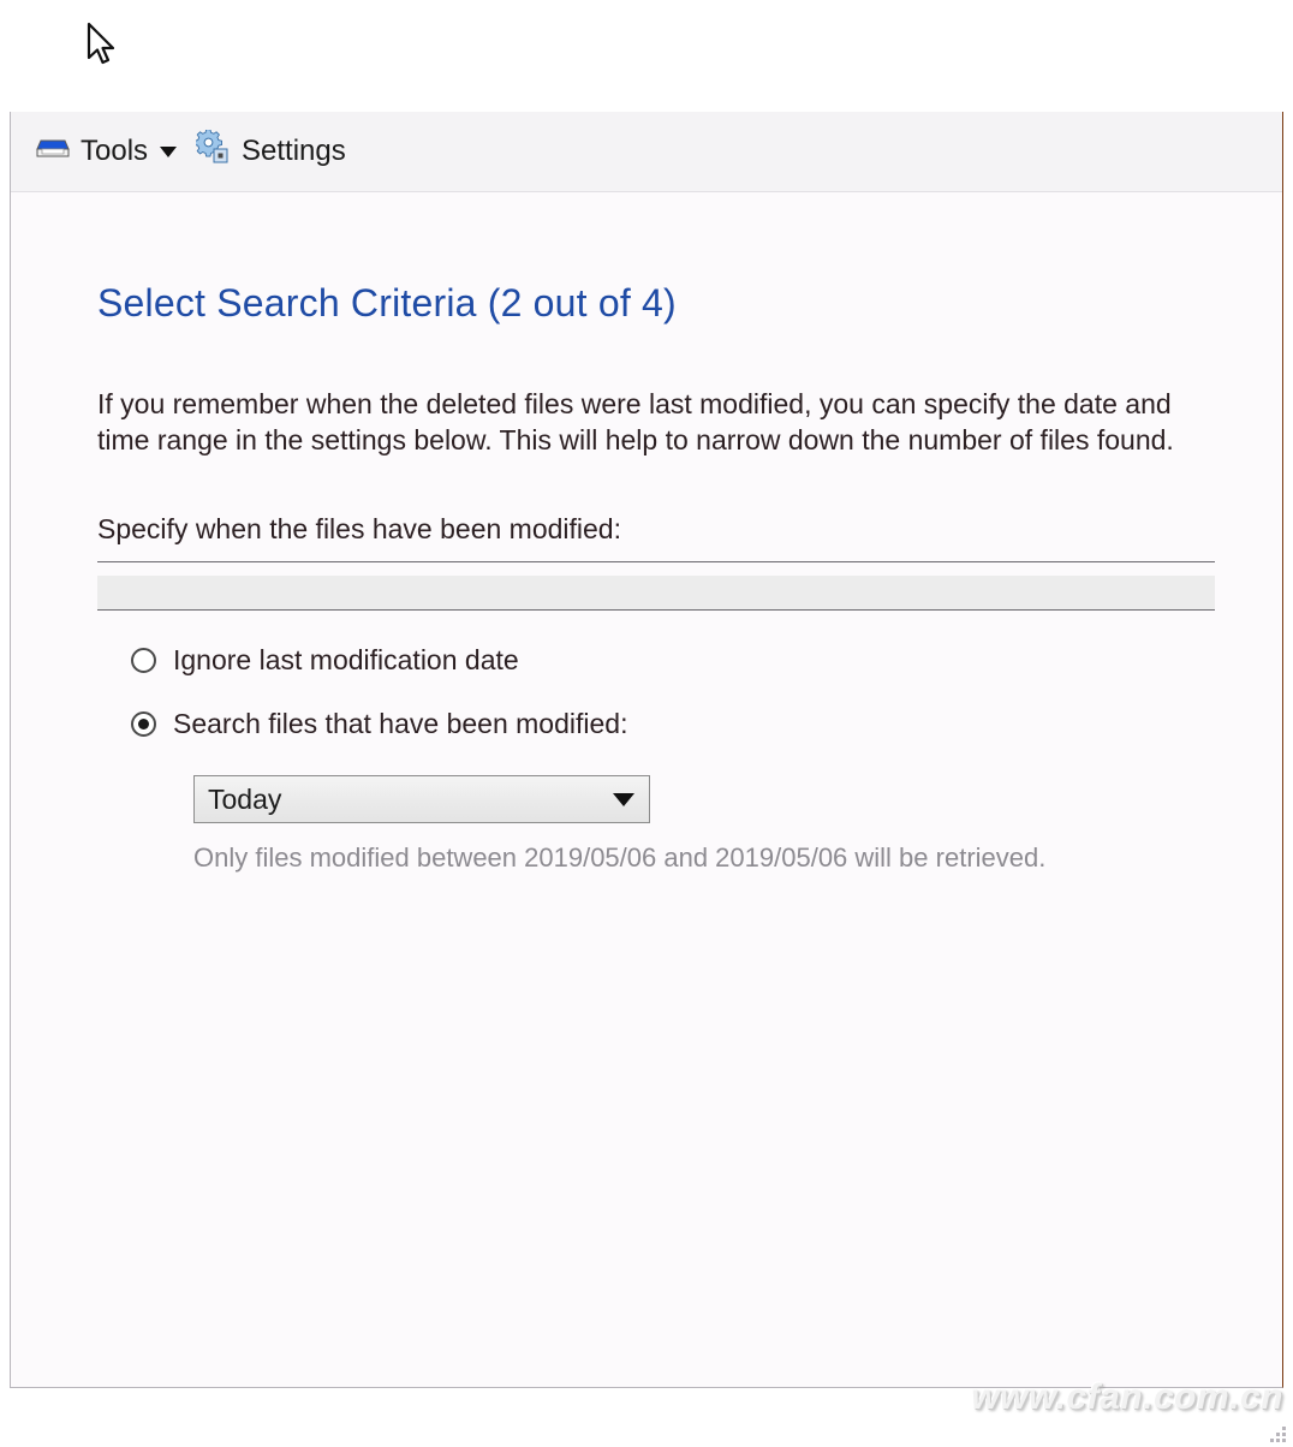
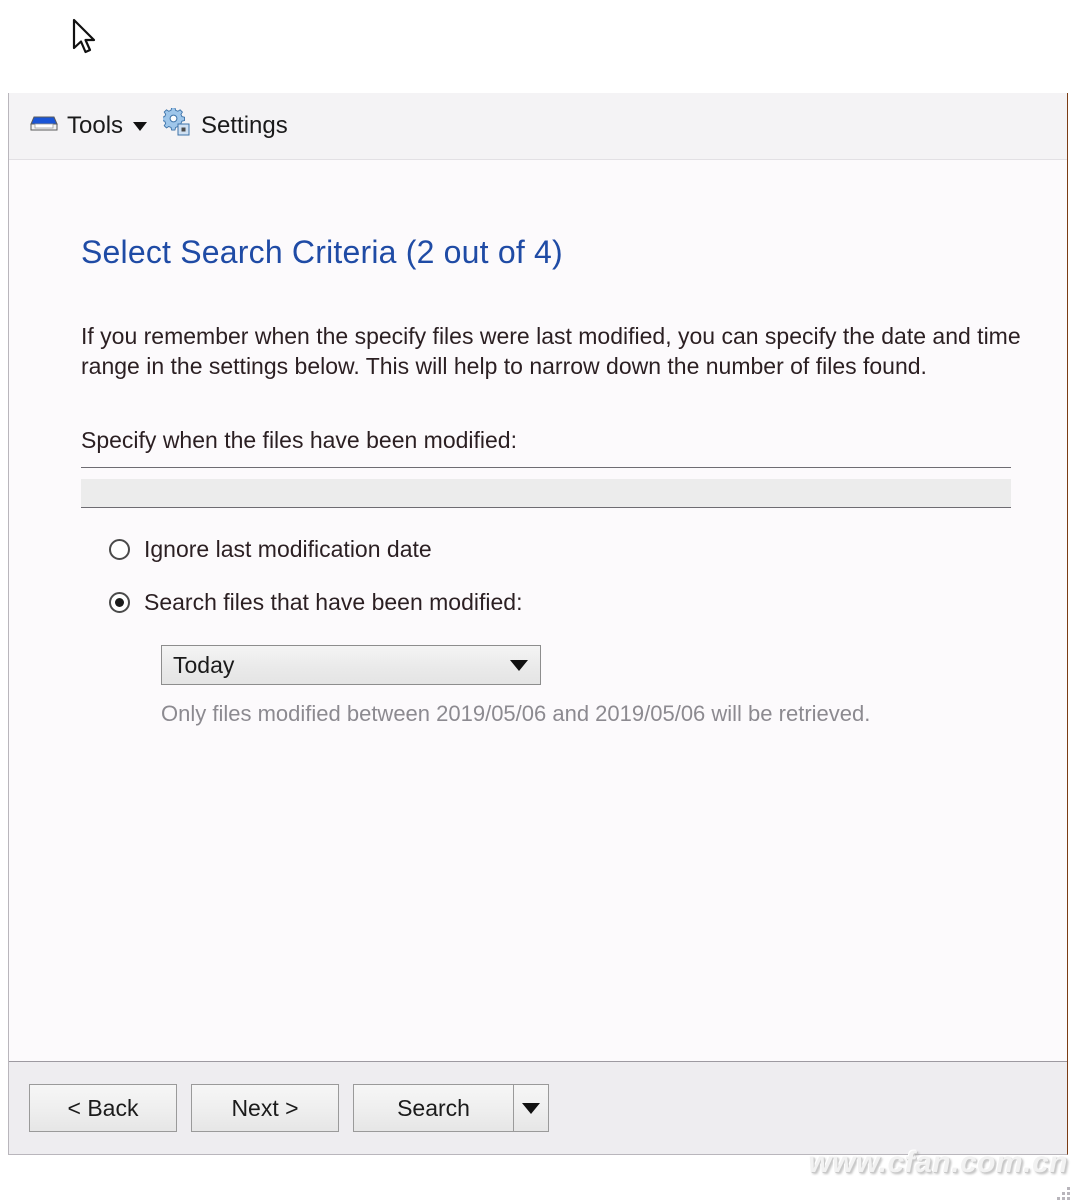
  Tools
  Settings
  Select Search Criteria (2 out of 4)
- If you remember when the deleted files were last modified, you can specify the date and time range in the settings below. This will help to narrow down the number of files found.
+ If you remember when the specify files were last modified, you can specify the date and time range in the settings below. This will help to narrow down the number of files found.
  Specify when the files have been modified:
  Ignore last modification date
  Search files that have been modified:
  Today
  Only files modified between 2019/05/06 and 2019/05/06 will be retrieved.
+ < Back
+ Next >
+ Search
  www.cfan.com.cn
